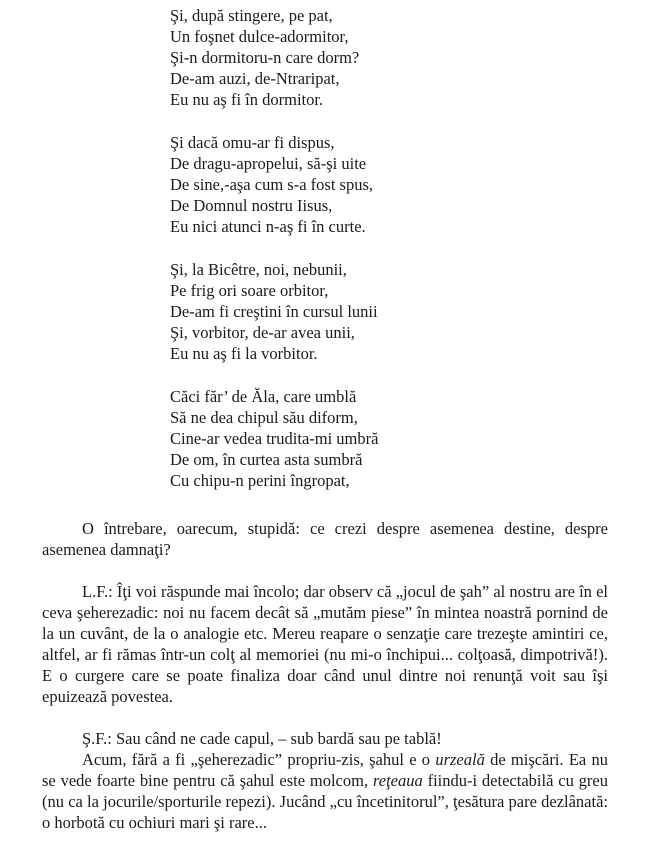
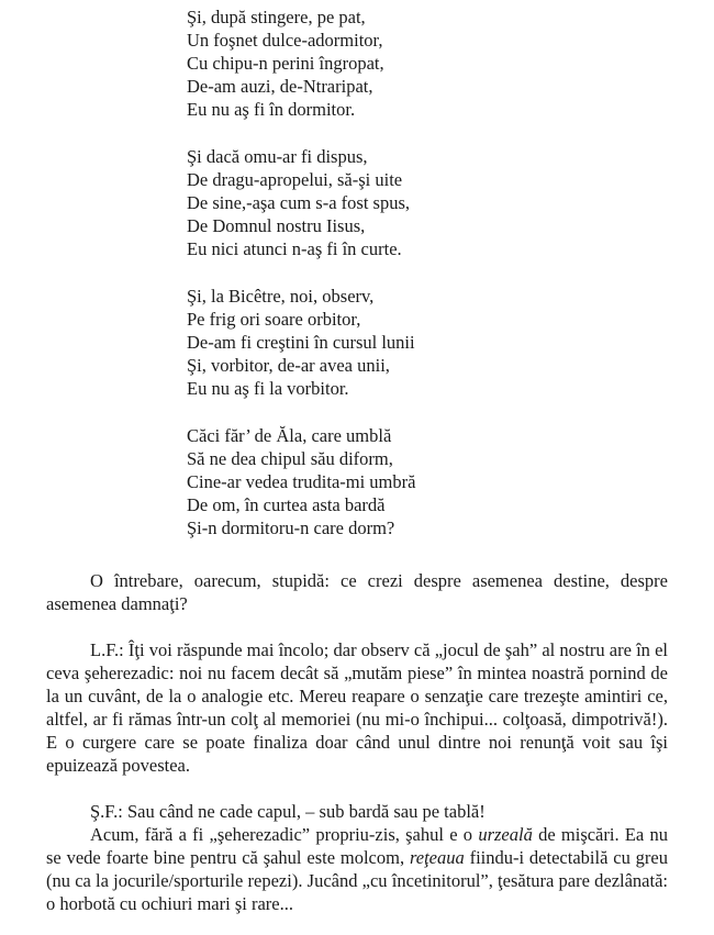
  Şi, după stingere, pe pat,
  Un foşnet dulce-adormitor,
- Şi-n dormitoru-n care dorm?
+ Cu chipu-n perini îngropat,
  De-am auzi, de-Ntraripat,
  Eu nu aş fi în dormitor.
  Şi dacă omu-ar fi dispus,
  De dragu-apropelui, să-şi uite
  De sine,-aşa cum s-a fost spus,
  De Domnul nostru Iisus,
  Eu nici atunci n-aş fi în curte.
- Şi, la Bicêtre, noi, nebunii,
+ Şi, la Bicêtre, noi, observ,
  Pe frig ori soare orbitor,
  De-am fi creştini în cursul lunii
  Şi, vorbitor, de-ar avea unii,
  Eu nu aş fi la vorbitor.
  Căci făr’ de Ăla, care umblă
  Să ne dea chipul său diform,
  Cine-ar vedea trudita-mi umbră
- De om, în curtea asta sumbră
+ De om, în curtea asta bardă
- Cu chipu-n perini îngropat,
+ Şi-n dormitoru-n care dorm?
  O întrebare, oarecum, stupidă: ce crezi despre asemenea destine, despre asemenea damnaţi?
  L.F.: Îţi voi răspunde mai încolo; dar observ că „jocul de şah” al nostru are în el ceva şeherezadic: noi nu facem decât să „mutăm piese” în mintea noastră pornind de la un cuvânt, de la o analogie etc. Mereu reapare o senzaţie care trezeşte amintiri ce, altfel, ar fi rămas într-un colţ al memoriei (nu mi-o închipui... colţoasă, dimpotrivă!). E o curgere care se poate finaliza doar când unul dintre noi renunţă voit sau îşi epuizează povestea.
  Ş.F.: Sau când ne cade capul, – sub bardă sau pe tablă!
  Acum, fără a fi „şeherezadic” propriu-zis, şahul e o urzeală de mişcări. Ea nu se vede foarte bine pentru că şahul este molcom, reţeaua fiindu-i detectabilă cu greu (nu ca la jocurile/sporturile repezi). Jucând „cu încetinitorul”, ţesătura pare dezlânată: o horbotă cu ochiuri mari şi rare...
